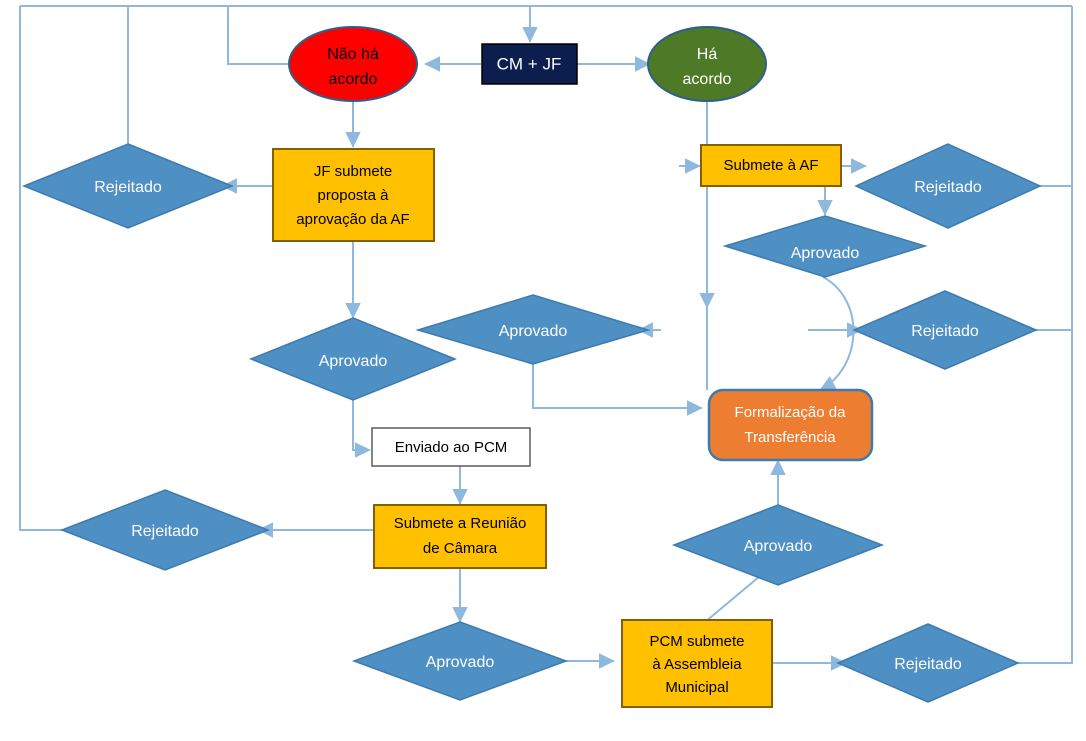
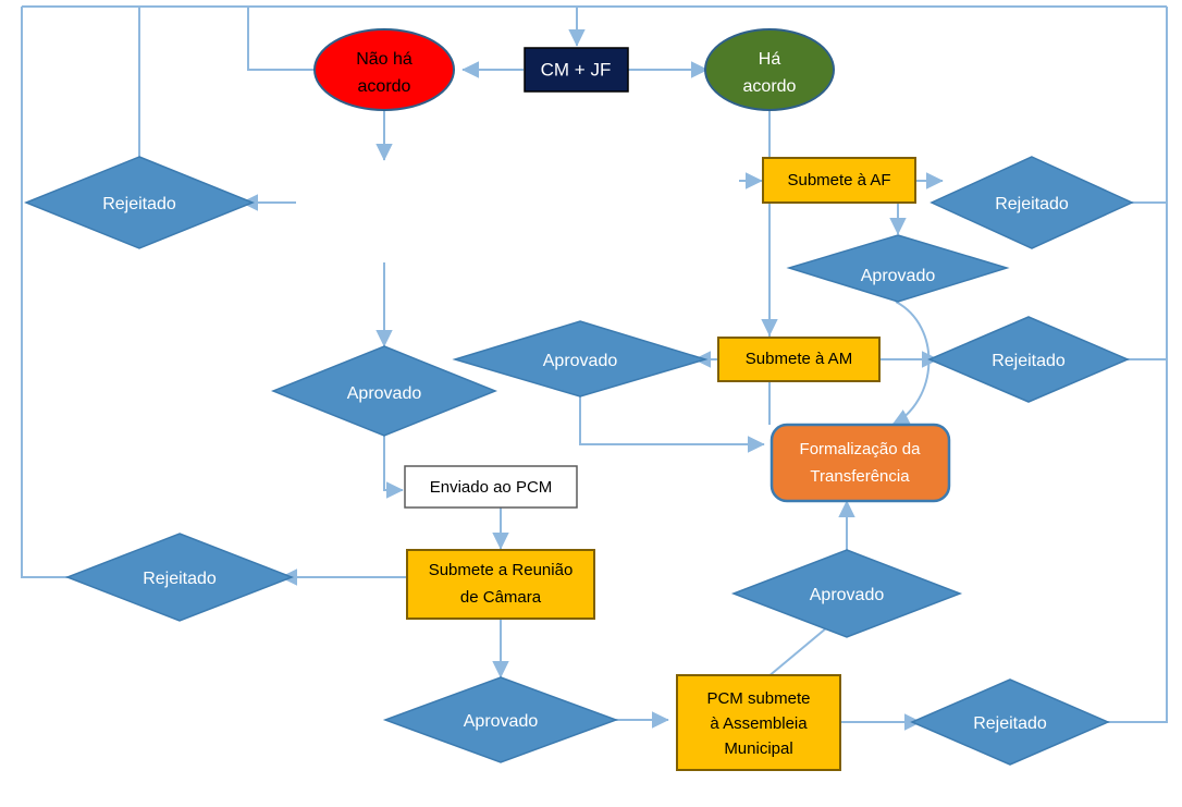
  CM + JF
  Não há
  acordo
  Há
  acordo
- JF submete
- proposta à
- aprovação da AF
  Rejeitado
  Aprovado
  Enviado ao PCM
  Submete a Reunião
  de Câmara
  Rejeitado
  Aprovado
  PCM submete
  à Assembleia
  Municipal
  Rejeitado
  Aprovado
  Submete à AF
  Rejeitado
  Aprovado
+ Submete à AM
  Rejeitado
  Aprovado
  Formalização da
  Transferência
